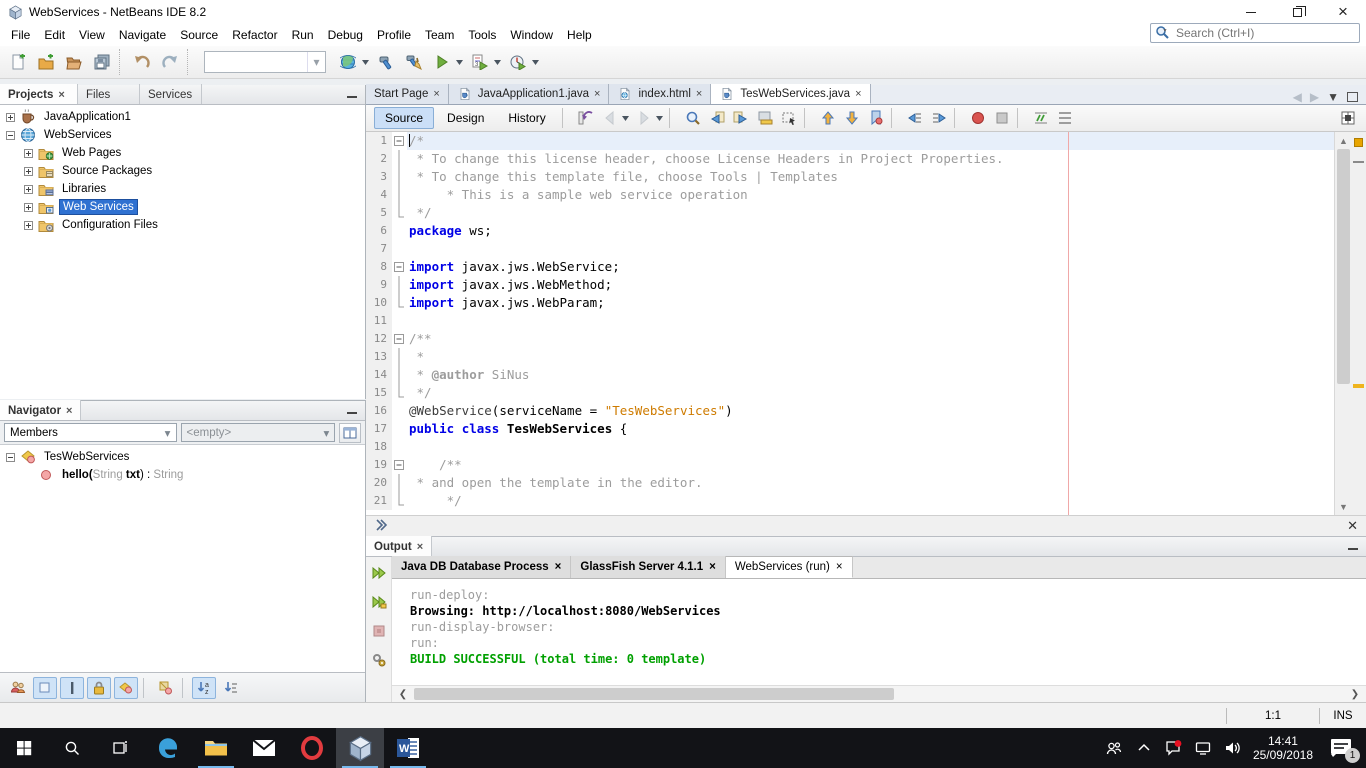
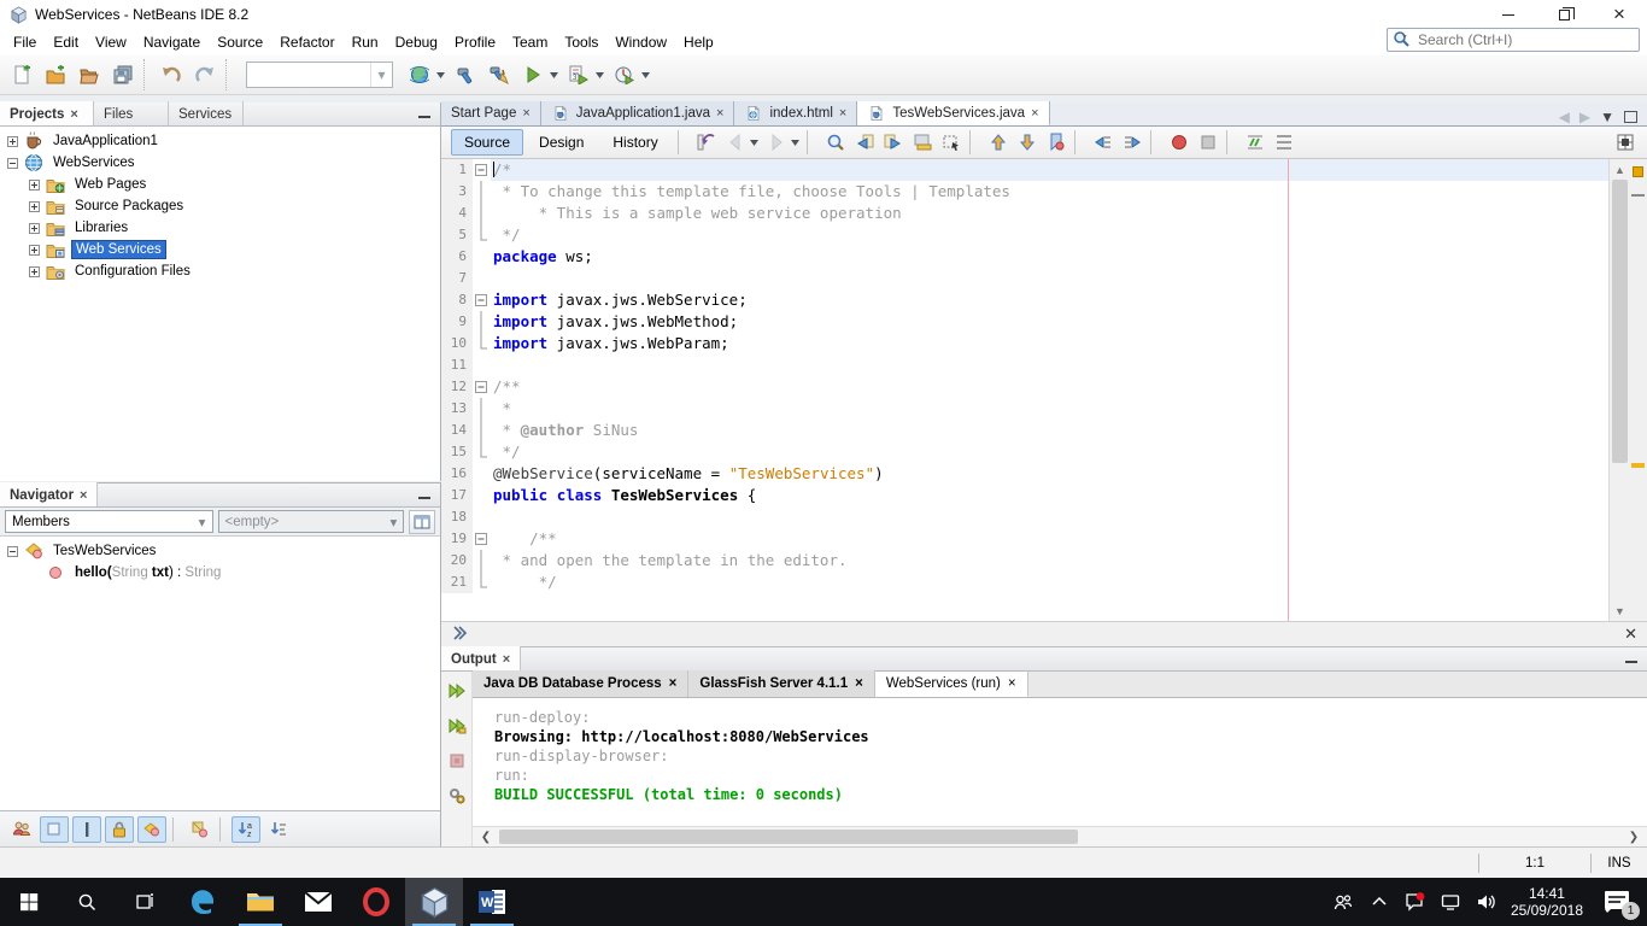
  WebServices - NetBeans IDE 8.2
  ×
  File
  Edit
  View
  Navigate
  Source
  Refactor
  Run
  Debug
  Profile
  Team
  Tools
  Window
  Help
  Search (Ctrl+I)
  ▾
  Projects
  ×
  Files
  Services
  JavaApplication1
  WebServices
  Web Pages
  Source Packages
  Libraries
  Web Services
  Configuration Files
  Navigator
  ×
  Members
  ▾
  <empty>
  ▾
  TesWebServices
  hello(String txt) : String
  Start Page
  ×
  JavaApplication1.java
  ×
  index.html
  ×
  TesWebServices.java
  ×
  ◀
  ▶
  ▼
  Source
  Design
  History
  1
  /*
- 2
- * To change this license header, choose License Headers in Project Properties.
  3
  * To change this template file, choose Tools | Templates
  4
  * This is a sample web service operation
  5
  */
  6
  package ws;
  7
  8
  import javax.jws.WebService;
  9
  import javax.jws.WebMethod;
  10
  import javax.jws.WebParam;
  11
  12
  /**
  13
  *
  14
  * @author SiNus
  15
  */
  16
  @WebService(serviceName = "TesWebServices")
  17
  public class TesWebServices {
  18
  19
  /**
  20
  * and open the template in the editor.
  21
  */
  ▲
  ▼
  ✕
  Output
  ×
  Java DB Database Process
  ×
  GlassFish Server 4.1.1
  ×
  WebServices (run)
  ×
  run-deploy:
  Browsing: http://localhost:8080/WebServices
  run-display-browser:
  run:
- BUILD SUCCESSFUL (total time: 0 template)
+ BUILD SUCCESSFUL (total time: 0 seconds)
  ❮
  ❯
  1:1
  INS
  W
  14:41
  25/09/2018
  1
